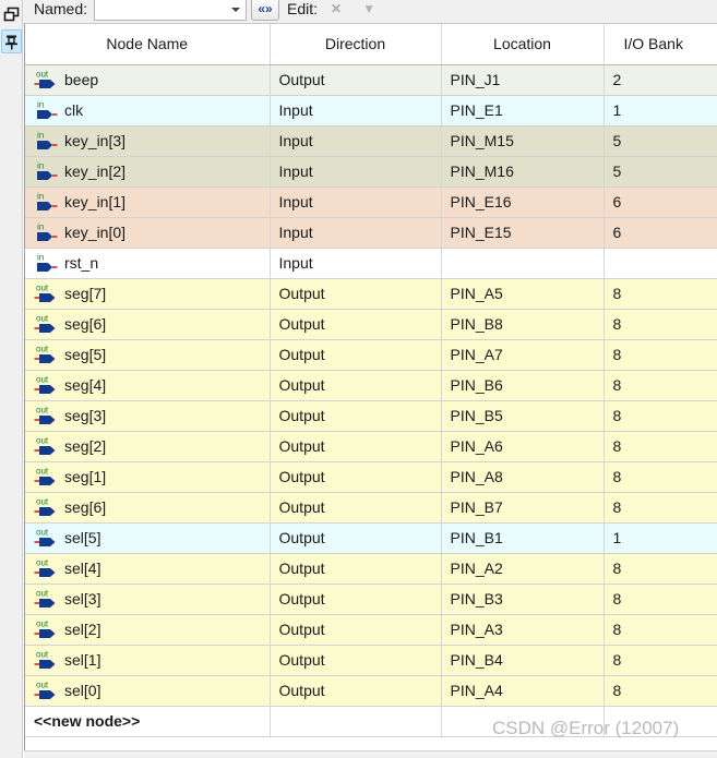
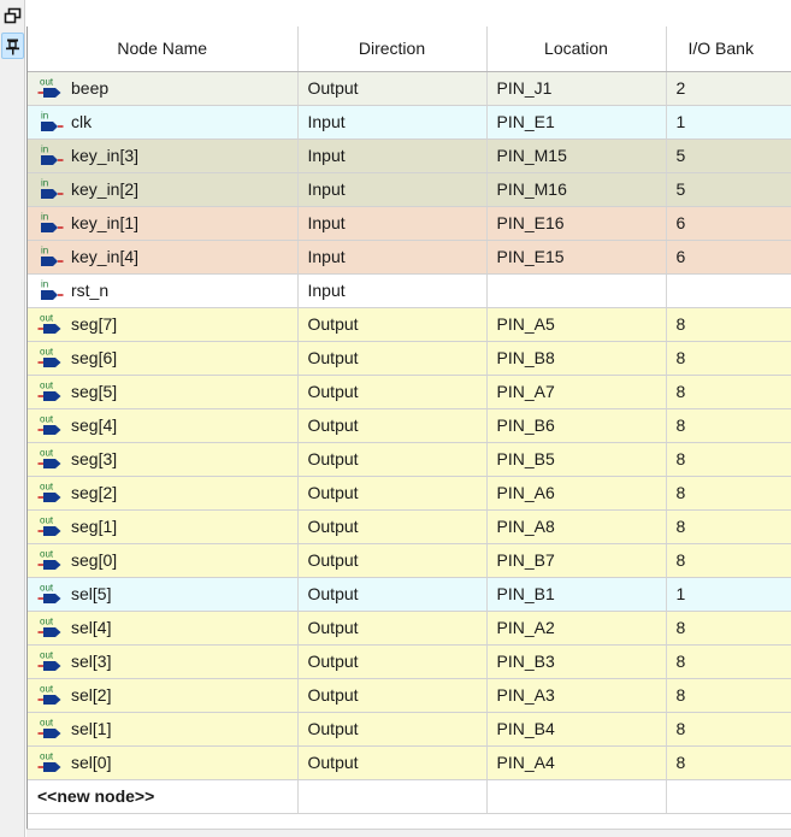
- Named:
- «»
- Edit:
- ✕
- ▼
  Node Name	Direction	Location	I/O Bank
  outbeep	Output	PIN_J1	2
  inclk	Input	PIN_E1	1
  inkey_in[3]	Input	PIN_M15	5
  inkey_in[2]	Input	PIN_M16	5
  inkey_in[1]	Input	PIN_E16	6
- inkey_in[0]	Input	PIN_E15	6
+ inkey_in[4]	Input	PIN_E15	6
  inrst_n	Input
  outseg[7]	Output	PIN_A5	8
  outseg[6]	Output	PIN_B8	8
  outseg[5]	Output	PIN_A7	8
  outseg[4]	Output	PIN_B6	8
  outseg[3]	Output	PIN_B5	8
  outseg[2]	Output	PIN_A6	8
  outseg[1]	Output	PIN_A8	8
- outseg[6]	Output	PIN_B7	8
+ outseg[0]	Output	PIN_B7	8
  outsel[5]	Output	PIN_B1	1
  outsel[4]	Output	PIN_A2	8
  outsel[3]	Output	PIN_B3	8
  outsel[2]	Output	PIN_A3	8
  outsel[1]	Output	PIN_B4	8
  outsel[0]	Output	PIN_A4	8
  <<new node>>
- CSDN @Error (12007)
